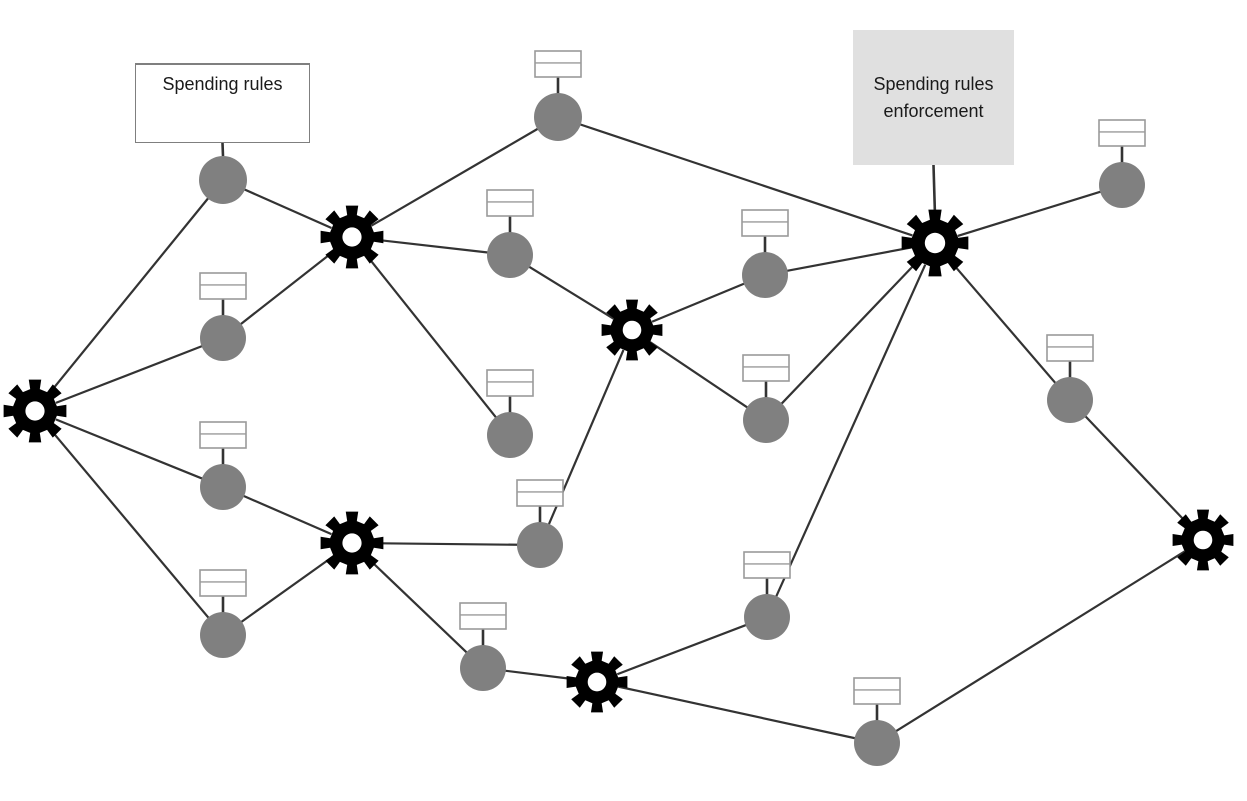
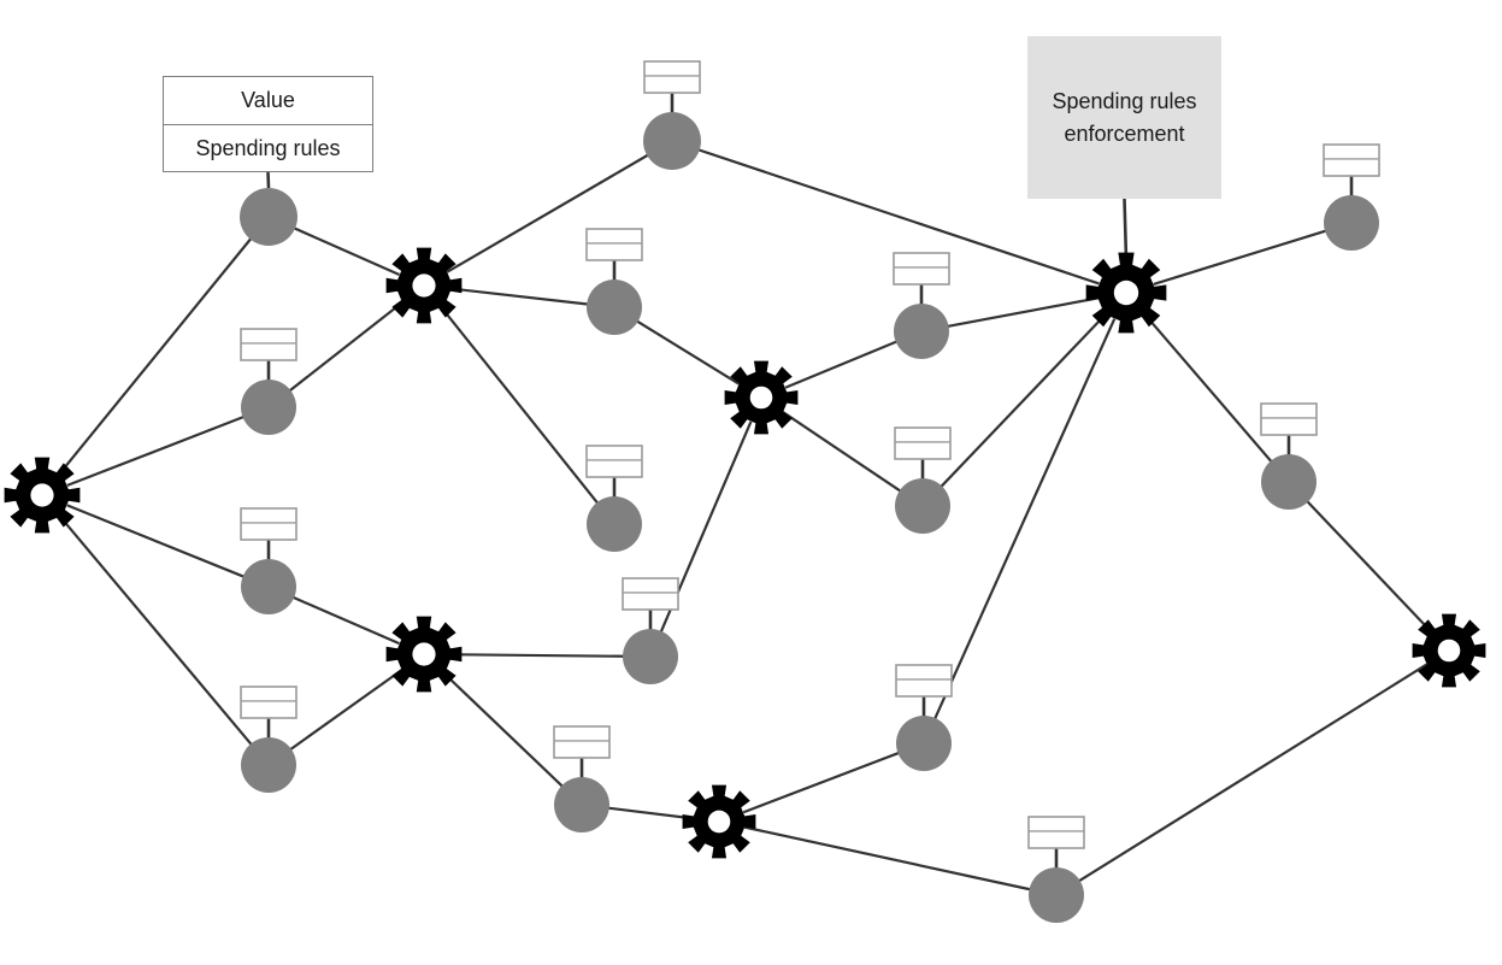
+ Value
  Spending rules
  Spending rules
  enforcement
